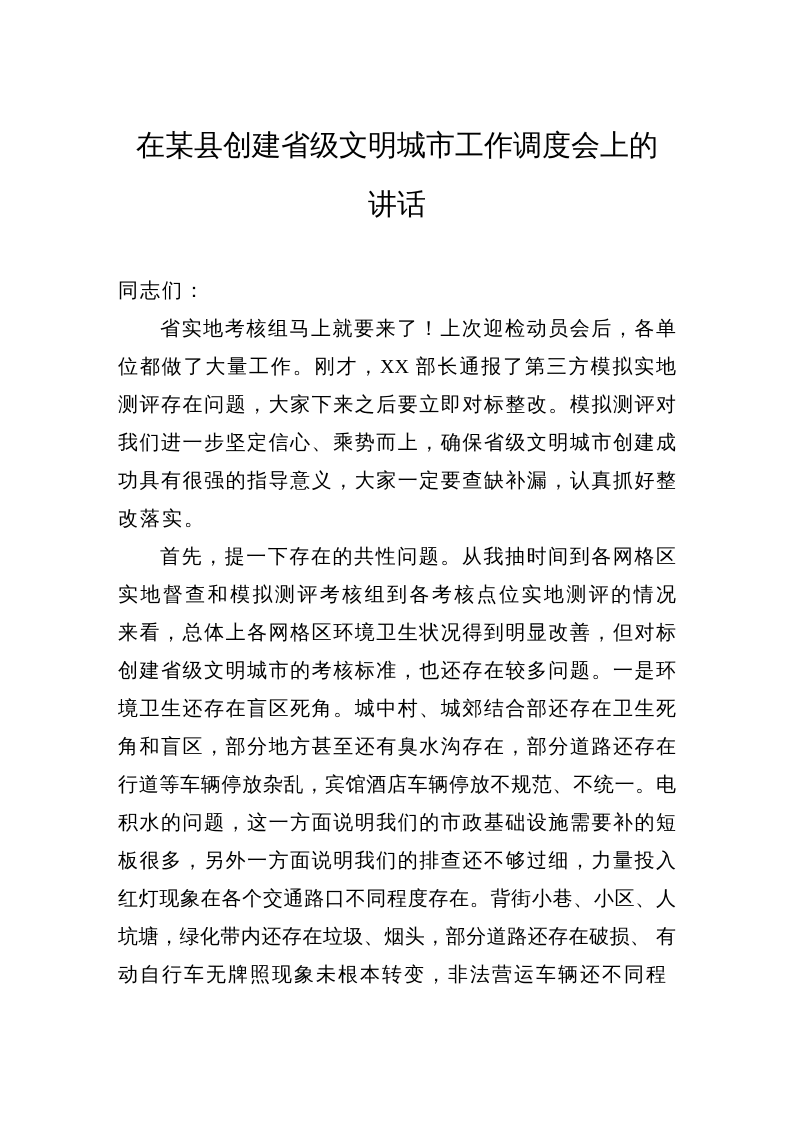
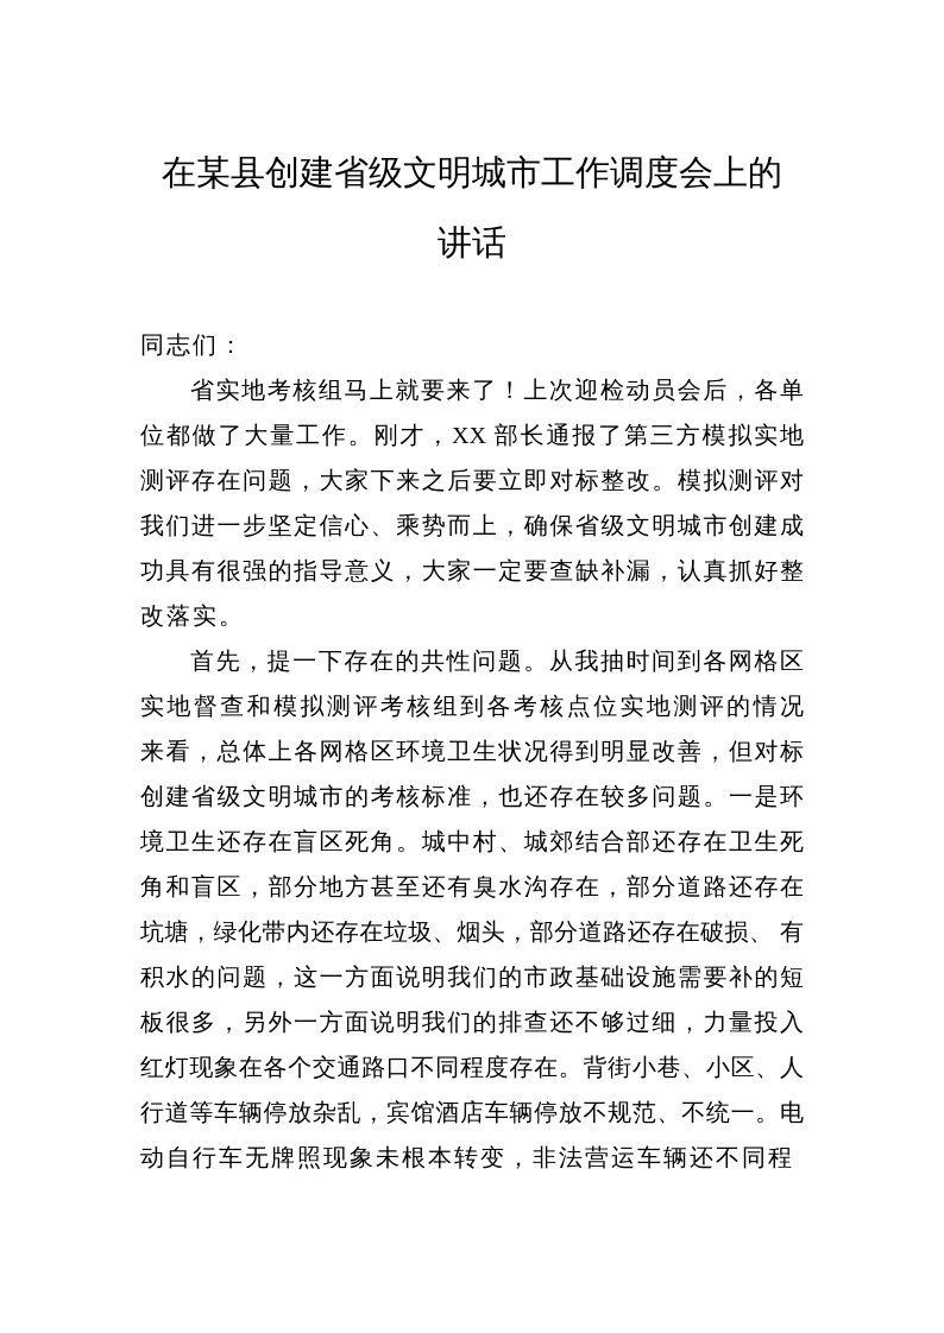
  在某县创建省级文明城市工作调度会上的
  讲话
  同志们：
  省实地考核组马上就要来了！上次迎检动员会后，各单
  位都做了大量工作。刚才，XX 部长通报了第三方模拟实地
  测评存在问题，大家下来之后要立即对标整改。模拟测评对
  我们进一步坚定信心、乘势而上，确保省级文明城市创建成
  功具有很强的指导意义，大家一定要查缺补漏，认真抓好整
  改落实。
  首先，提一下存在的共性问题。从我抽时间到各网格区
  实地督查和模拟测评考核组到各考核点位实地测评的情况
  来看，总体上各网格区环境卫生状况得到明显改善，但对标
  创建省级文明城市的考核标准，也还存在较多问题。一是环
  境卫生还存在盲区死角。城中村、城郊结合部还存在卫生死
  角和盲区，部分地方甚至还有臭水沟存在，部分道路还存在
- 行道等车辆停放杂乱，宾馆酒店车辆停放不规范、不统一。电
+ 坑塘，绿化带内还存在垃圾、烟头，部分道路还存在破损、 有
  积水的问题，这一方面说明我们的市政基础设施需要补的短
  板很多，另外一方面说明我们的排查还不够过细，力量投入
  红灯现象在各个交通路口不同程度存在。背街小巷、小区、人
- 坑塘，绿化带内还存在垃圾、烟头，部分道路还存在破损、 有
+ 行道等车辆停放杂乱，宾馆酒店车辆停放不规范、不统一。电
  动自行车无牌照现象未根本转变，非法营运车辆还不同程
